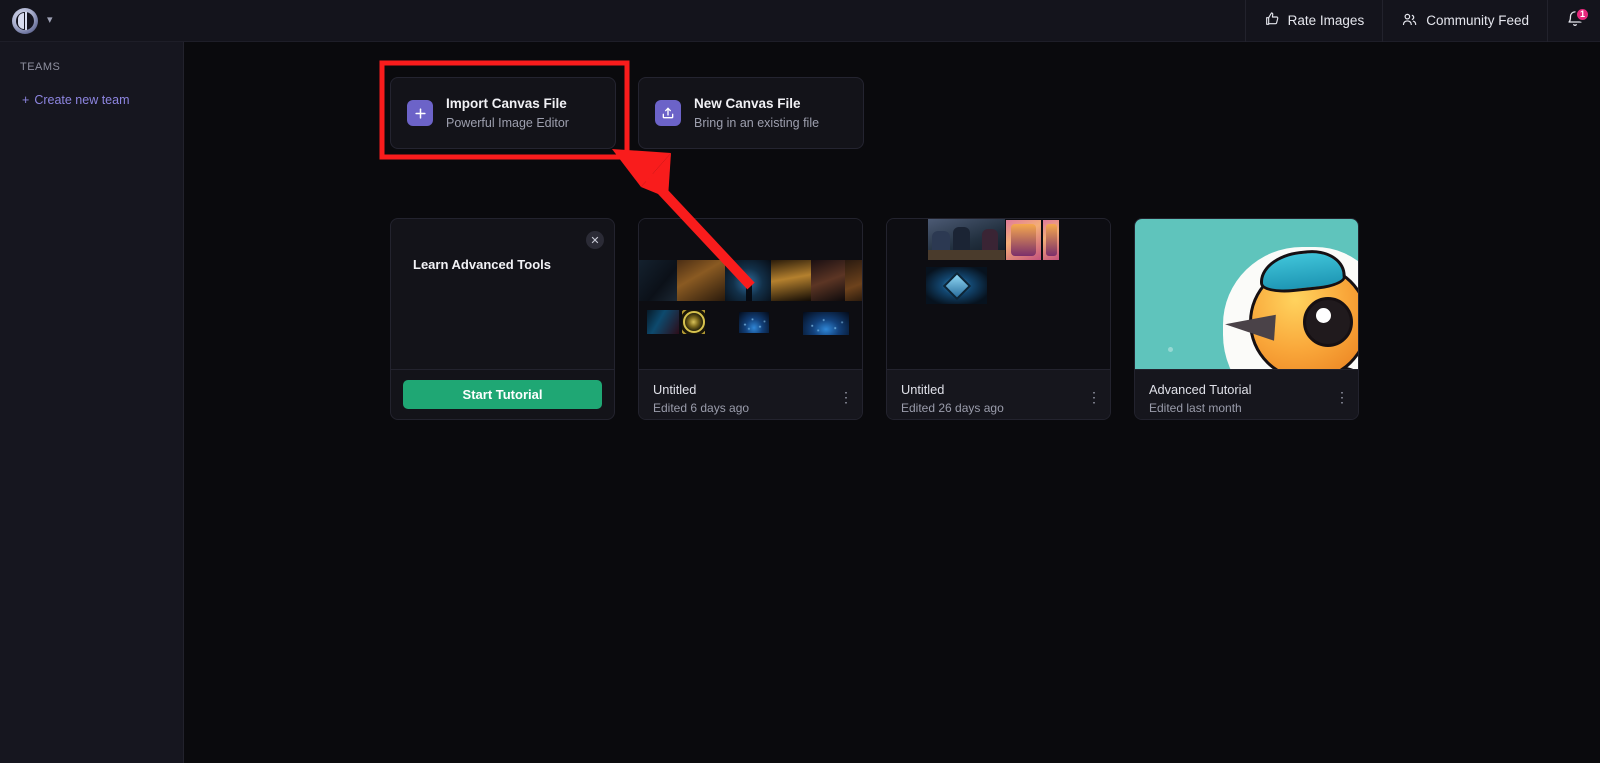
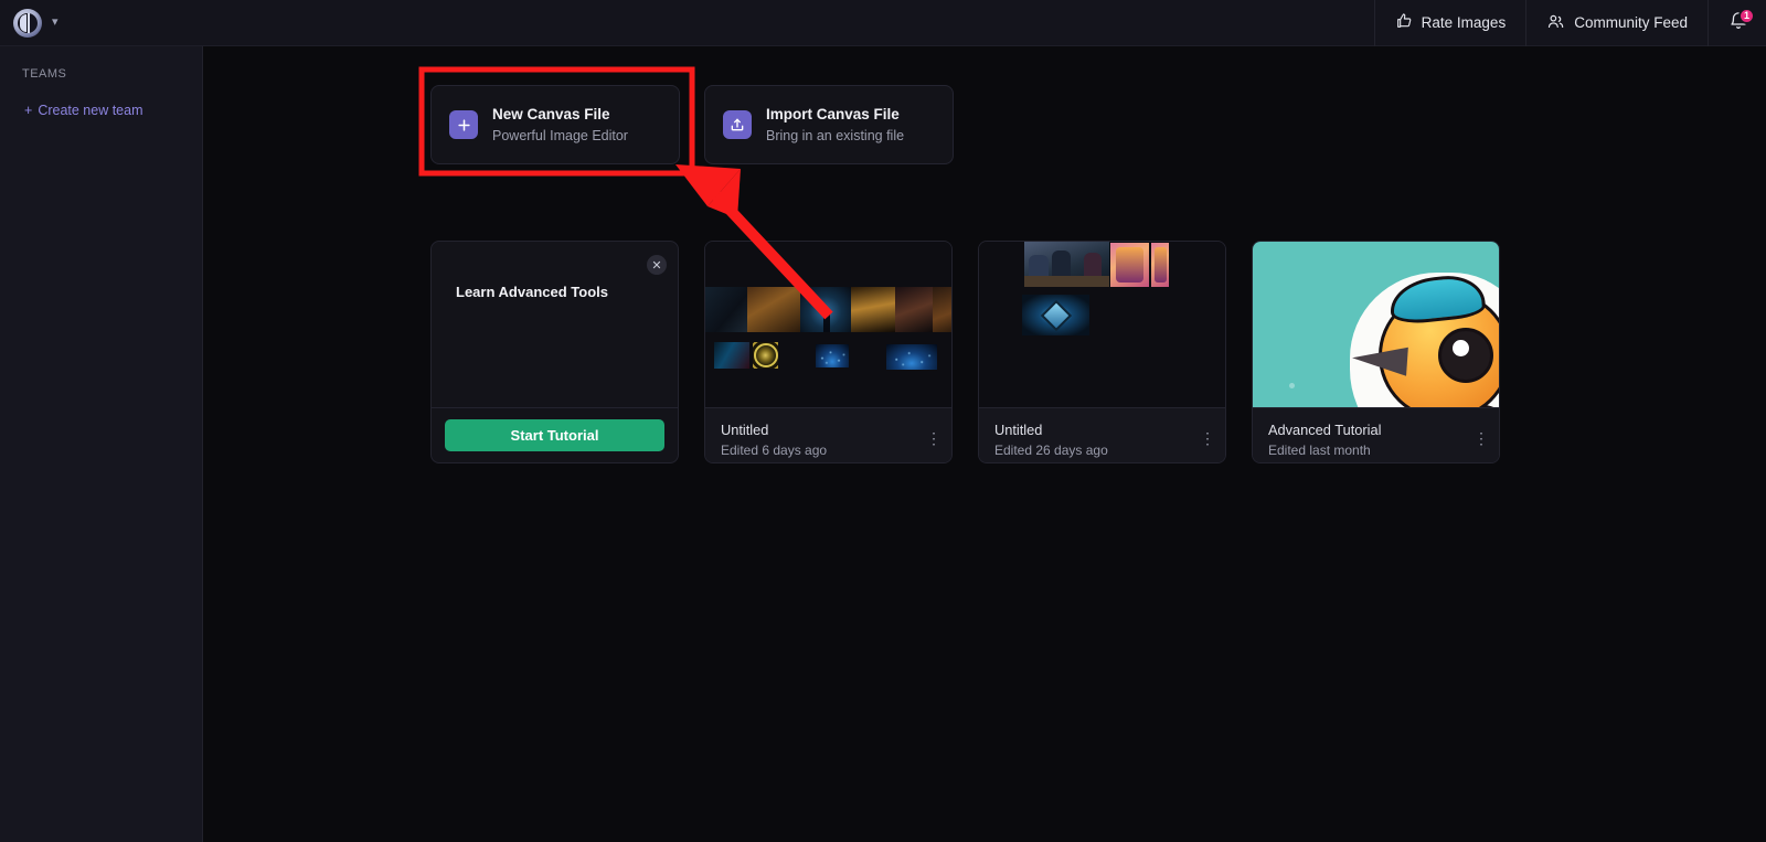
  ▾
  Rate Images
  Community Feed
  1
  TEAMS
  +
  Create new team
- Import Canvas File
+ New Canvas File
  Powerful Image Editor
- New Canvas File
+ Import Canvas File
  Bring in an existing file
  ✕
  Learn Advanced Tools
  Start Tutorial
  Untitled
  Edited 6 days ago
  Untitled
  Edited 26 days ago
  Advanced Tutorial
  Edited last month
